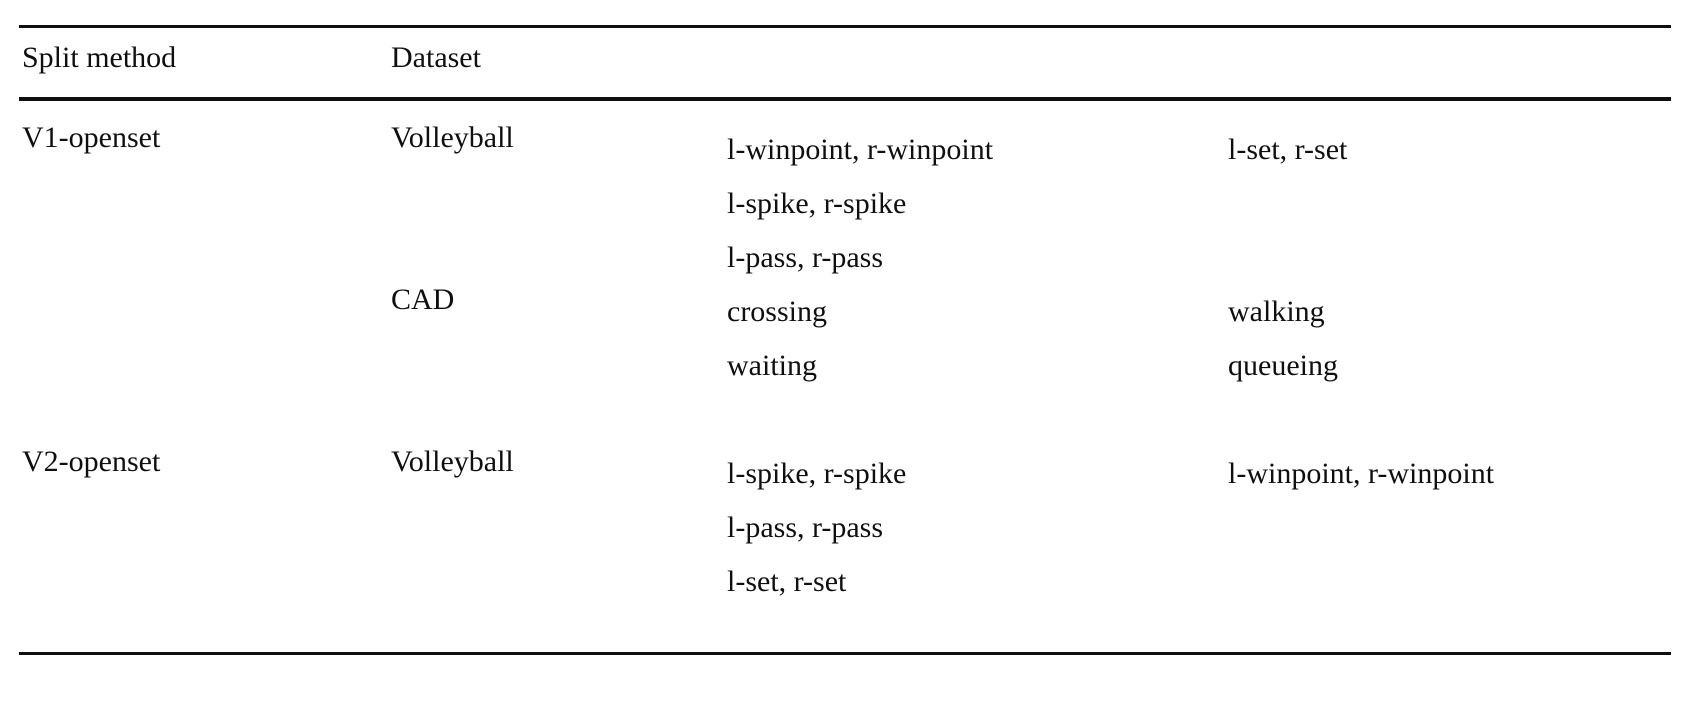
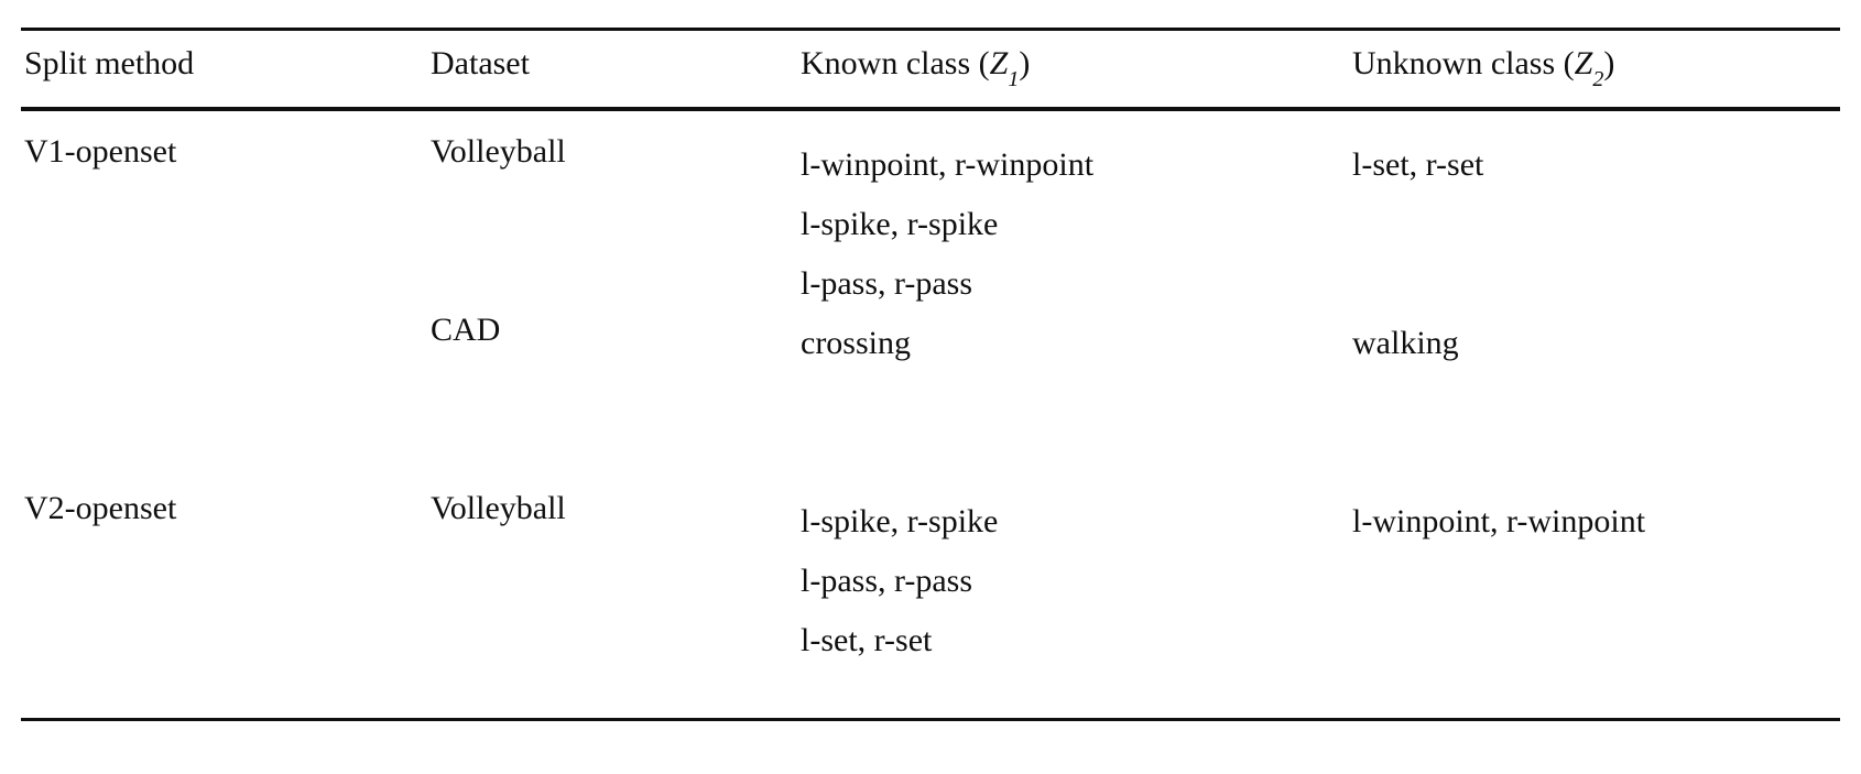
  Split method
  Dataset
+ Known class (Z1)
+ Unknown class (Z2)
  V1-openset
  Volleyball
  l-winpoint, r-winpoint
  l-spike, r-spike
  l-pass, r-pass
  l-set, r-set
  CAD
  crossing
- waiting
  walking
- queueing
  V2-openset
  Volleyball
  l-spike, r-spike
  l-pass, r-pass
  l-set, r-set
  l-winpoint, r-winpoint
